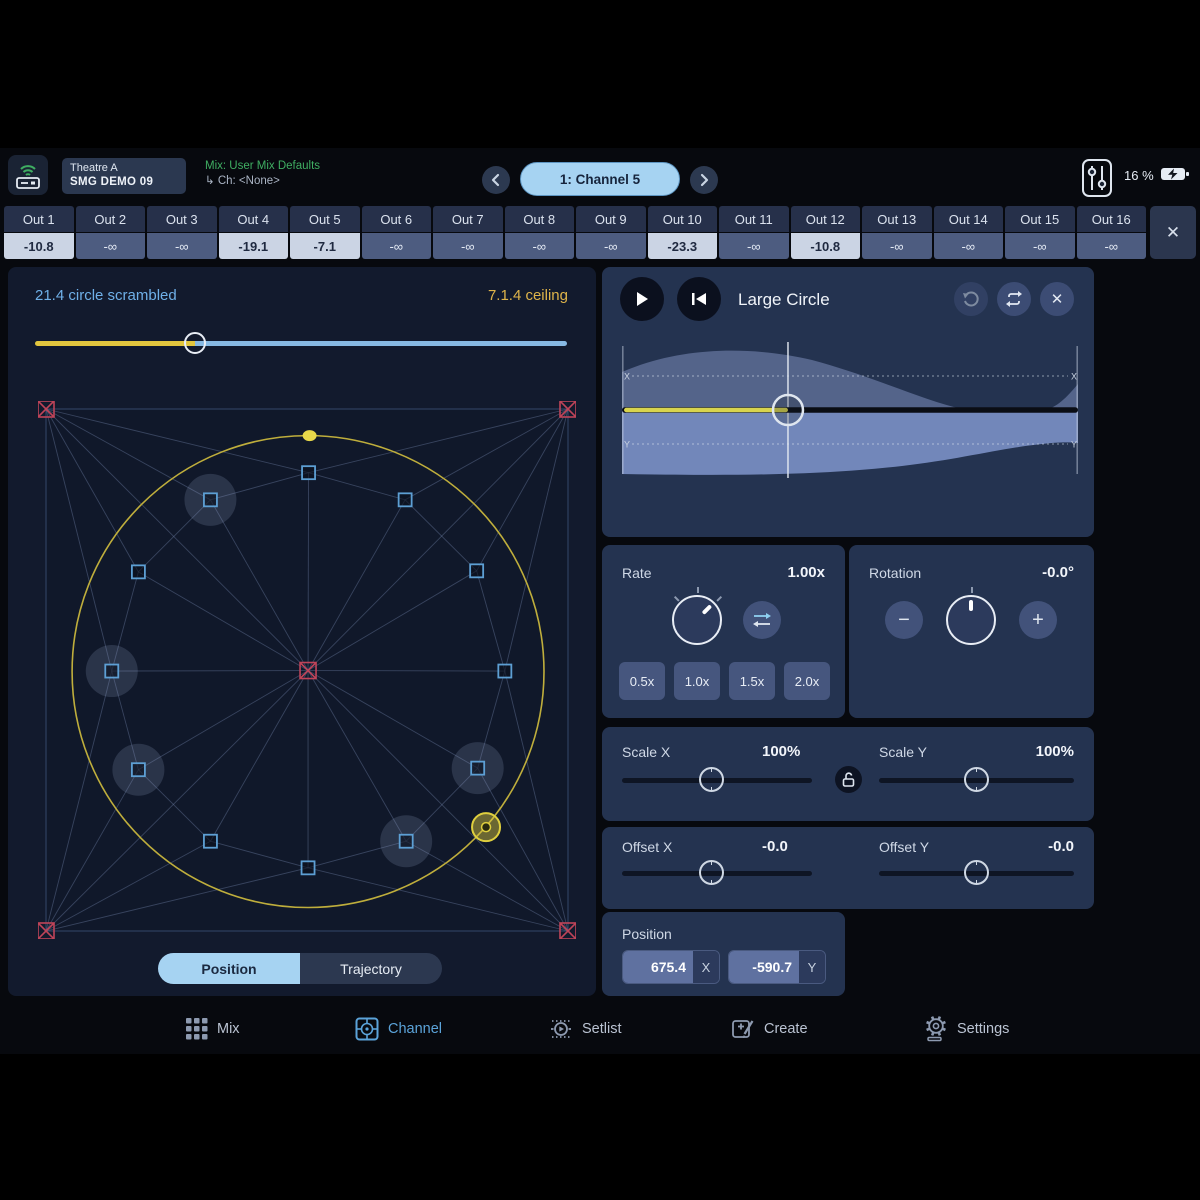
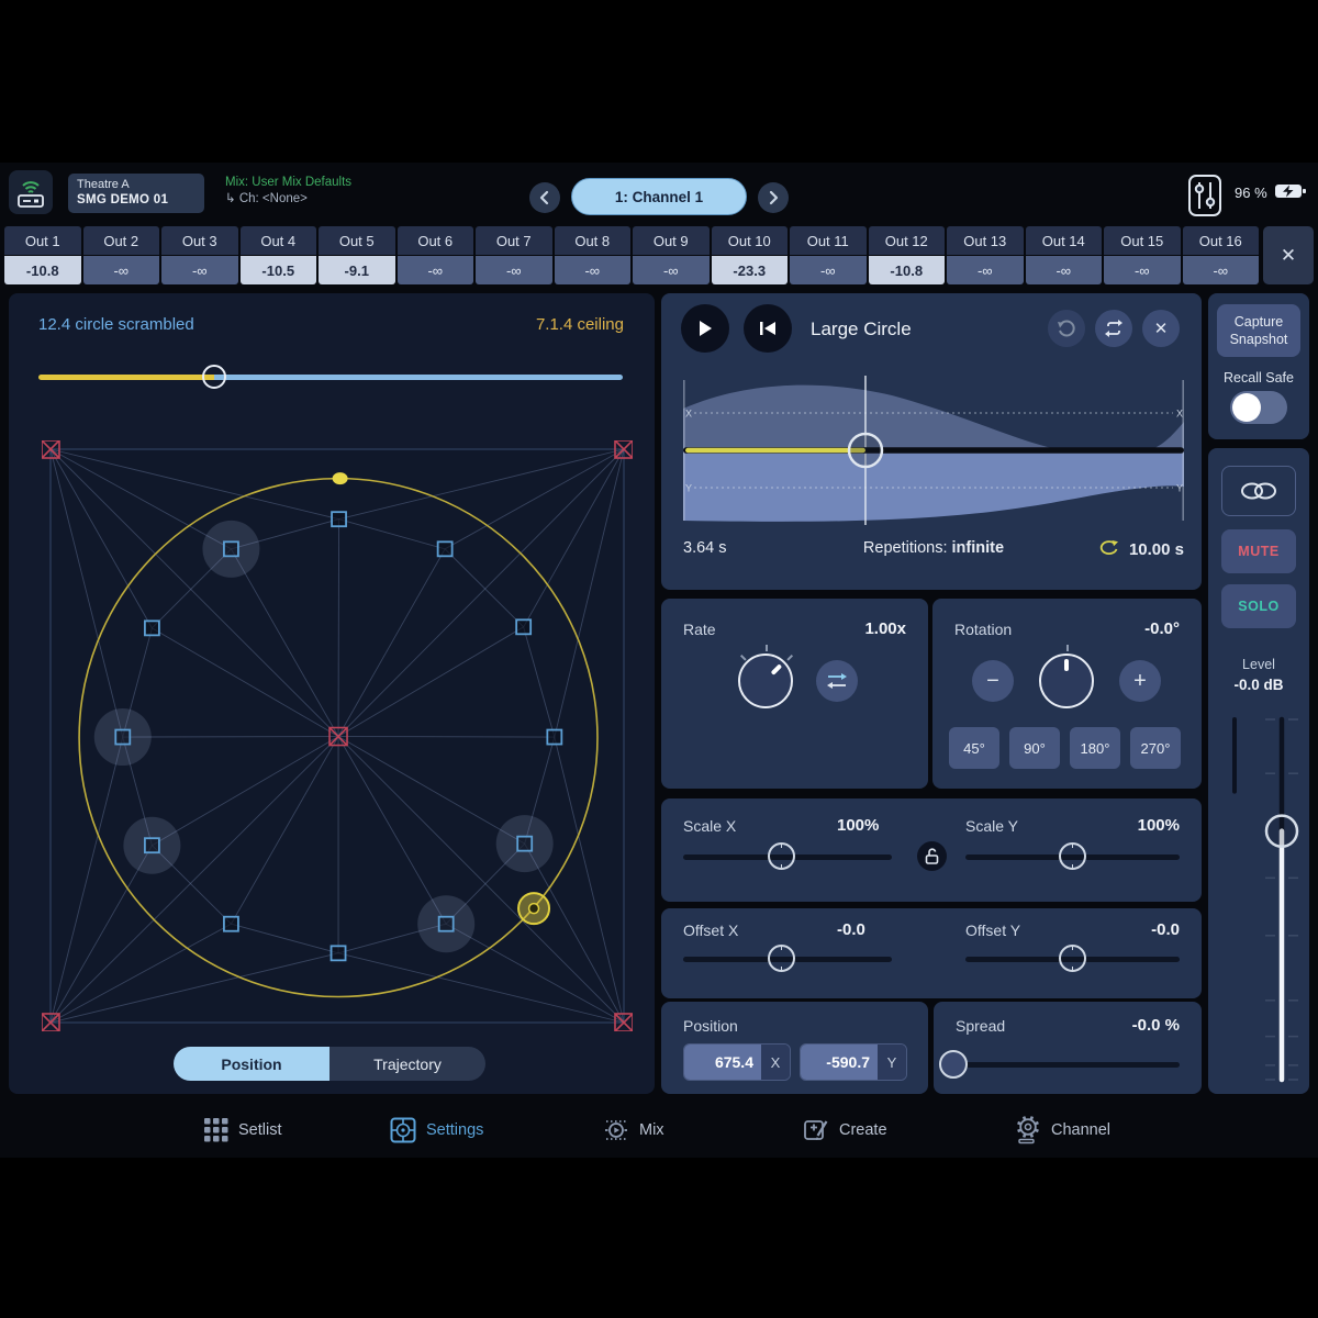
  Theatre A
- SMG DEMO 09
+ SMG DEMO 01
  Mix: User Mix Defaults
  ↳ Ch: <None>
- 1: Channel 5
+ 1: Channel 1
- 16 %
+ 96 %
  Out 1
  -10.8
  Out 2
  -∞
  Out 3
  -∞
  Out 4
- -19.1
+ -10.5
  Out 5
- -7.1
+ -9.1
  Out 6
  -∞
  Out 7
  -∞
  Out 8
  -∞
  Out 9
  -∞
  Out 10
  -23.3
  Out 11
  -∞
  Out 12
  -10.8
  Out 13
  -∞
  Out 14
  -∞
  Out 15
  -∞
  Out 16
  -∞
  ✕
- 21.4 circle scrambled
+ 12.4 circle scrambled
  7.1.4 ceiling
  Position
  Trajectory
  Large Circle
  ✕
  X
  X
  Y
  Y
+ 3.64 s
+ Repetitions: infinite
+ 10.00 s
  Rate
  1.00x
- 0.5x
- 1.0x
- 1.5x
- 2.0x
  Rotation
  -0.0°
  −
  +
+ 45°
+ 90°
+ 180°
+ 270°
  Scale X
  100%
  Scale Y
  100%
  Offset X
  -0.0
  Offset Y
  -0.0
  Position
  675.4
  X
  -590.7
  Y
+ Spread
+ -0.0 %
+ Capture Snapshot
+ Recall Safe
+ MUTE
+ SOLO
+ Level
+ -0.0 dB
- Mix
+ Setlist
- Channel
+ Settings
- Setlist
+ Mix
  Create
- Settings
+ Channel
